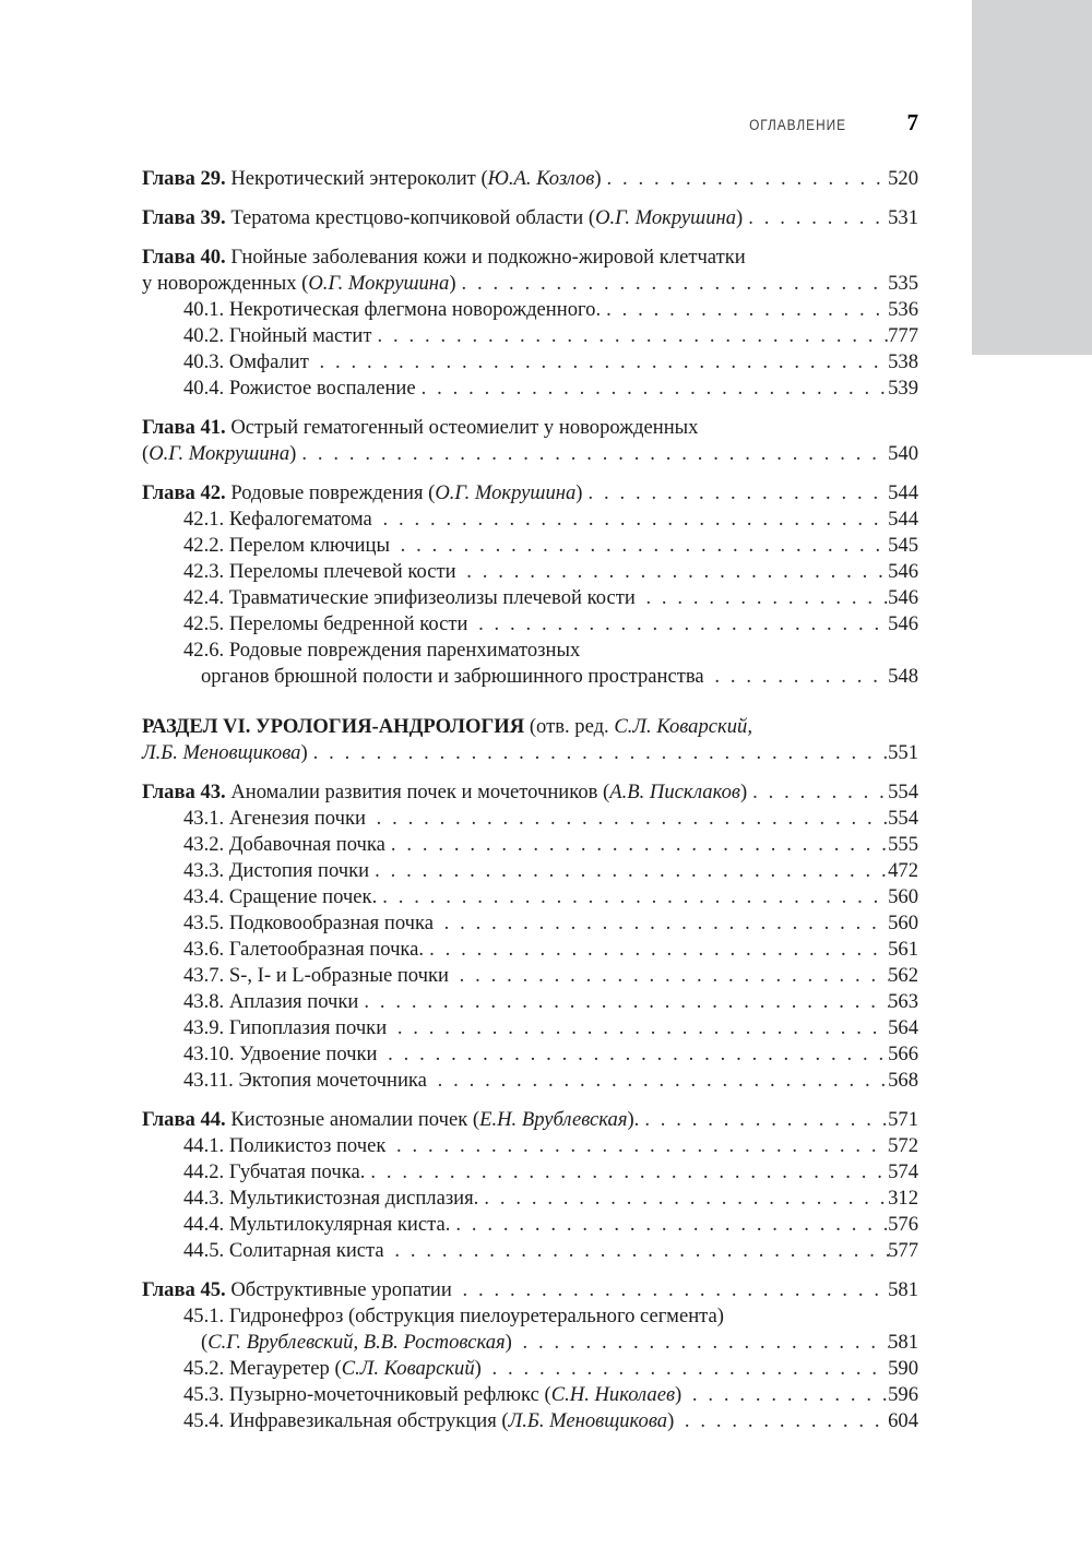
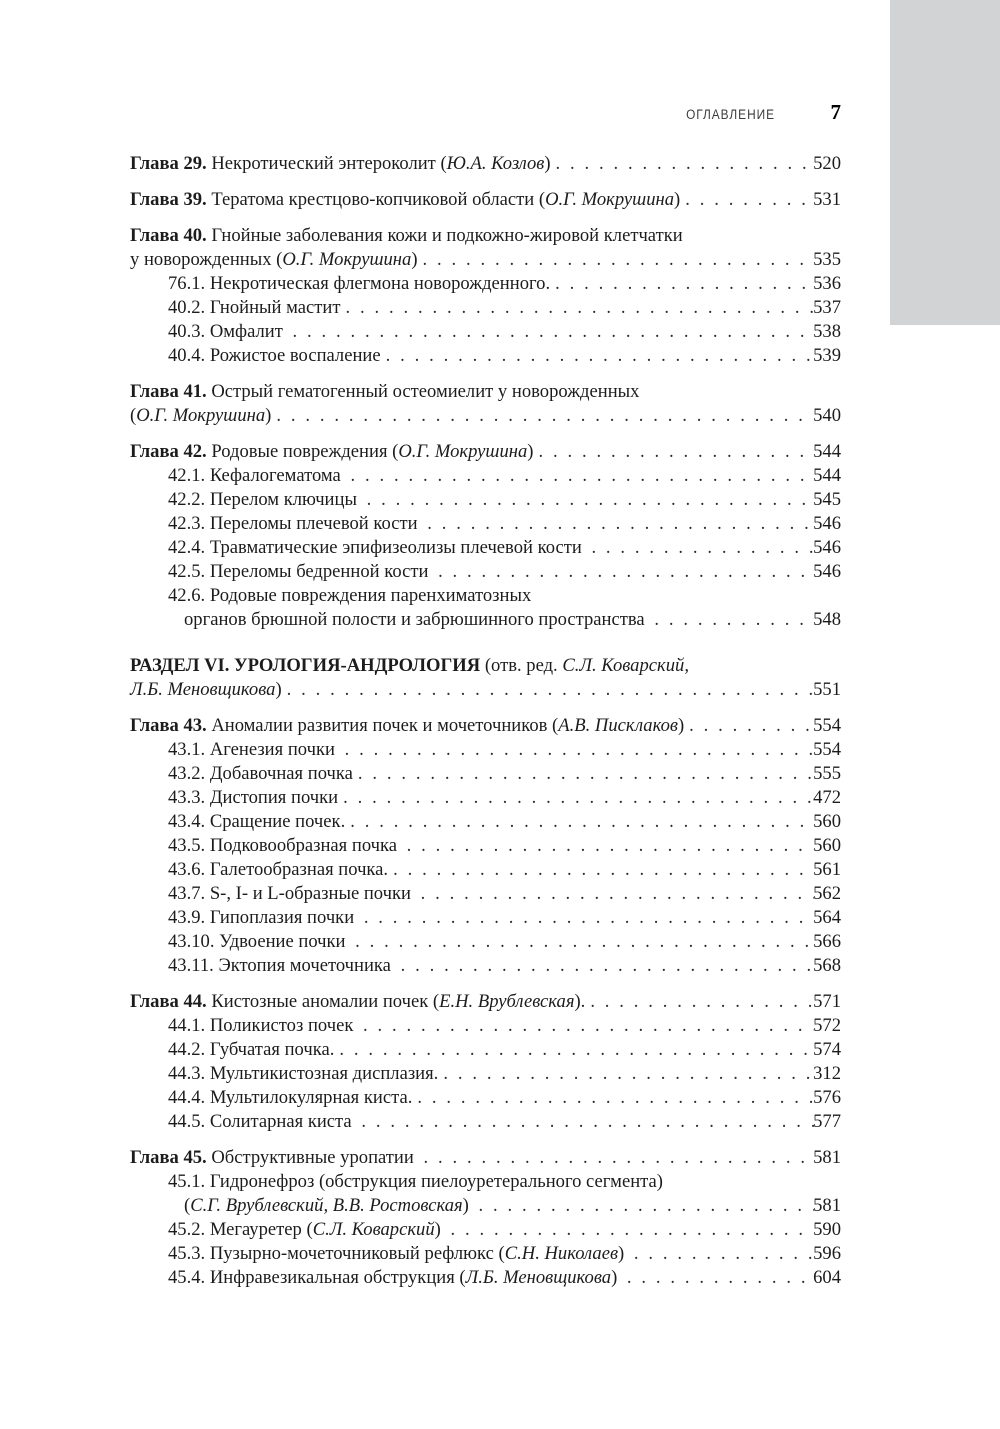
  ОГЛАВЛЕНИЕ
  7
  Глава 29. Некротический энтероколит (Ю.А. Козлов)
  520
  Глава 39. Тератома крестцово-копчиковой области (О.Г. Мокрушина)
  531
  Глава 40. Гнойные заболевания кожи и подкожно-жировой клетчатки
  у новорожденных (О.Г. Мокрушина)
  535
- 40.1. Некротическая флегмона новорожденного.
+ 76.1. Некротическая флегмона новорожденного.
  536
  40.2. Гнойный мастит
- 777
+ 537
  40.3. Омфалит
  538
  40.4. Рожистое воспаление
  539
  Глава 41. Острый гематогенный остеомиелит у новорожденных
  (О.Г. Мокрушина)
  540
  Глава 42. Родовые повреждения (О.Г. Мокрушина)
  544
  42.1. Кефалогематома
  544
  42.2. Перелом ключицы
  545
  42.3. Переломы плечевой кости
  546
  42.4. Травматические эпифизеолизы плечевой кости
  546
  42.5. Переломы бедренной кости
  546
  42.6. Родовые повреждения паренхиматозных
  органов брюшной полости и забрюшинного пространства
  548
  РАЗДЕЛ VI. УРОЛОГИЯ-АНДРОЛОГИЯ (отв. ред. С.Л. Коварский,
  Л.Б. Меновщикова)
  551
  Глава 43. Аномалии развития почек и мочеточников (А.В. Писклаков)
  554
  43.1. Агенезия почки
  554
  43.2. Добавочная почка
  555
  43.3. Дистопия почки
  472
  43.4. Сращение почек.
  560
  43.5. Подковообразная почка
  560
  43.6. Галетообразная почка.
  561
  43.7. S-, I- и L-образные почки
  562
- 43.8. Аплазия почки
- 563
  43.9. Гипоплазия почки
  564
  43.10. Удвоение почки
  566
  43.11. Эктопия мочеточника
  568
  Глава 44. Кистозные аномалии почек (Е.Н. Врублевская).
  571
  44.1. Поликистоз почек
  572
  44.2. Губчатая почка.
  574
  44.3. Мультикистозная дисплазия.
  312
  44.4. Мультилокулярная киста.
  576
  44.5. Солитарная киста
  577
  Глава 45. Обструктивные уропатии
  581
  45.1. Гидронефроз (обструкция пиелоуретерального сегмента)
  (С.Г. Врублевский, В.В. Ростовская)
  581
  45.2. Мегауретер (С.Л. Коварский)
  590
  45.3. Пузырно-мочеточниковый рефлюкс (С.Н. Николаев)
  596
  45.4. Инфравезикальная обструкция (Л.Б. Меновщикова)
  604
